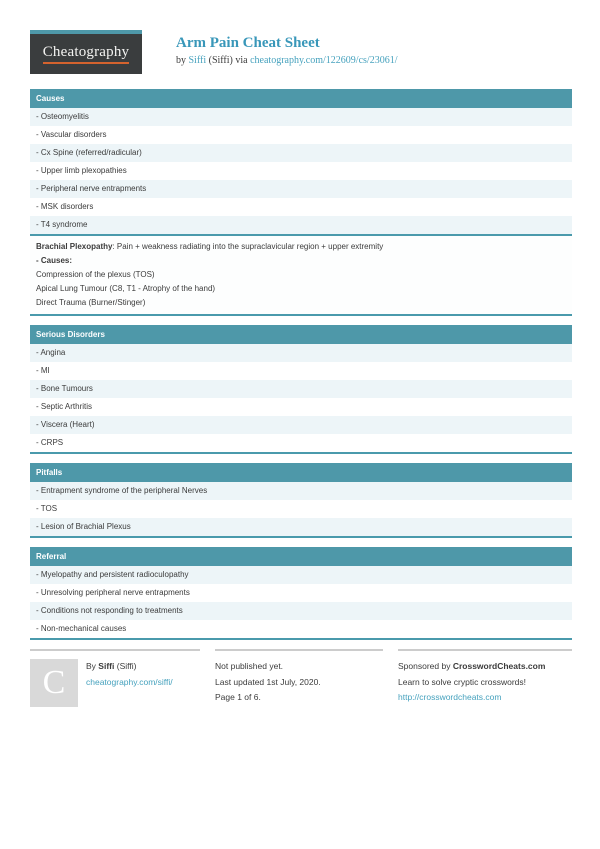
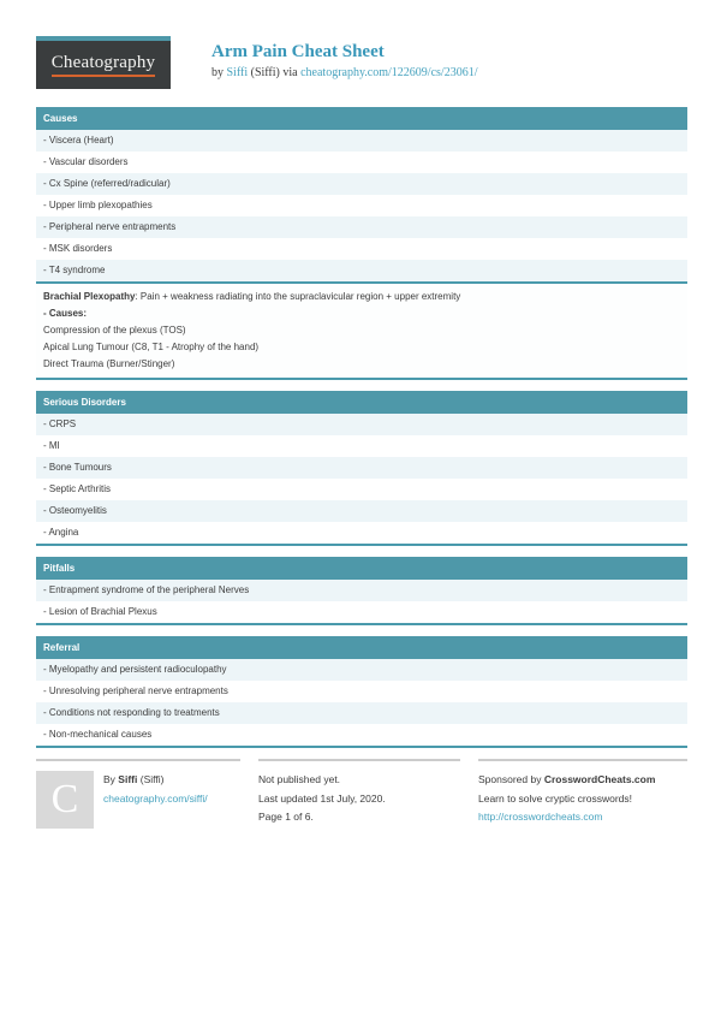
  Cheatography
  Arm Pain Cheat Sheet
  by Siffi (Siffi) via cheatography.com/122609/cs/23061/
  Causes
- - Osteomyelitis
+ - Viscera (Heart)
  - Vascular disorders
  - Cx Spine (referred/radicular)
  - Upper limb plexopathies
  - Peripheral nerve entrapments
  - MSK disorders
  - T4 syndrome
  Brachial Plexopathy: Pain + weakness radiating into the supraclavicular region + upper extremity
  - Causes:
  Compression of the plexus (TOS)
  Apical Lung Tumour (C8, T1 - Atrophy of the hand)
  Direct Trauma (Burner/Stinger)
  Serious Disorders
- - Angina
+ - CRPS
  - MI
  - Bone Tumours
  - Septic Arthritis
- - Viscera (Heart)
+ - Osteomyelitis
- - CRPS
+ - Angina
  Pitfalls
  - Entrapment syndrome of the peripheral Nerves
- - TOS
  - Lesion of Brachial Plexus
  Referral
  - Myelopathy and persistent radioculopathy
  - Unresolving peripheral nerve entrapments
  - Conditions not responding to treatments
  - Non-mechanical causes
  C
  By Siffi (Siffi)
  cheatography.com/siffi/
  Not published yet.
  Last updated 1st July, 2020.
  Page 1 of 6.
  Sponsored by CrosswordCheats.com
  Learn to solve cryptic crosswords!
  http://crosswordcheats.com
